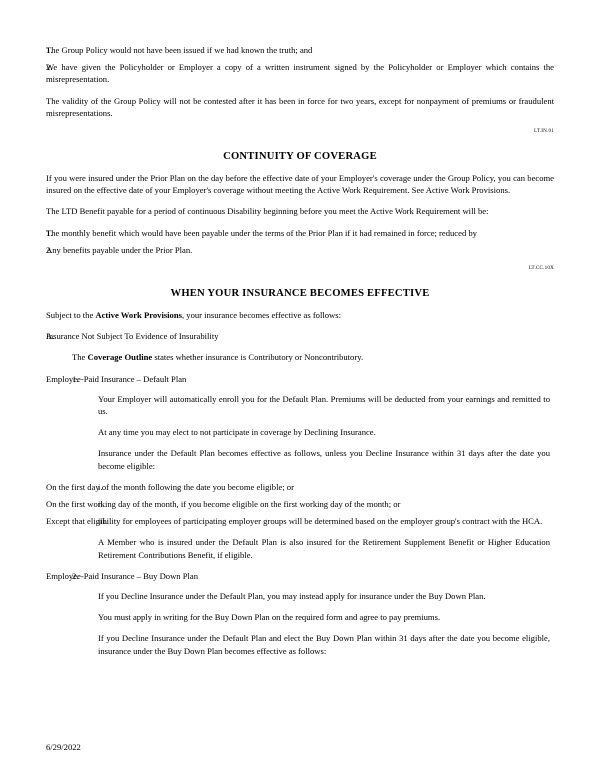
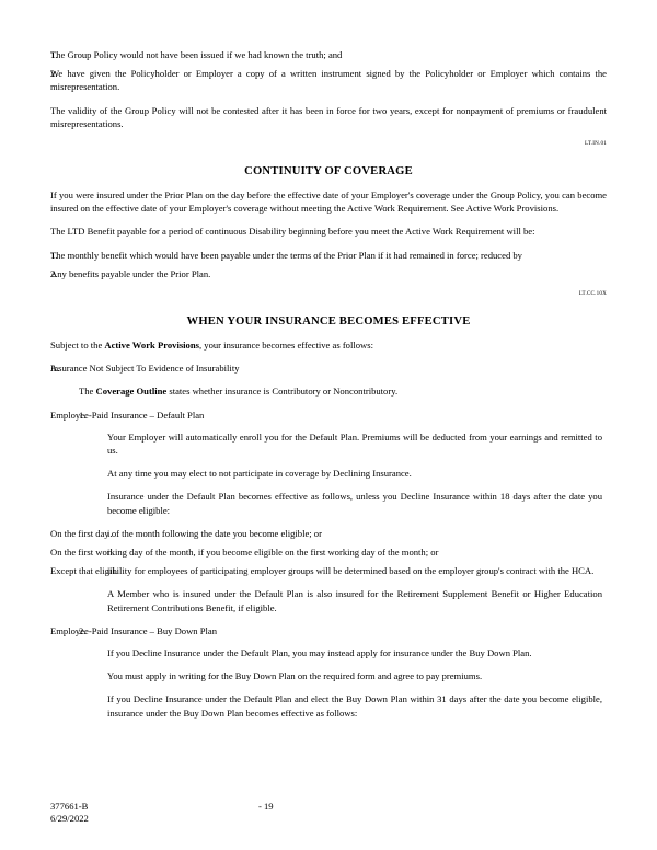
  1.
  The Group Policy would not have been issued if we had known the truth; and
  2.
  We have given the Policyholder or Employer a copy of a written instrument signed by the Policyholder or Employer which contains the misrepresentation.
  The validity of the Group Policy will not be contested after it has been in force for two years, except for nonpayment of premiums or fraudulent misrepresentations.
  CONTINUITY OF COVERAGE
  If you were insured under the Prior Plan on the day before the effective date of your Employer's coverage under the Group Policy, you can become insured on the effective date of your Employer's coverage without meeting the Active Work Requirement. See Active Work Provisions.
  The LTD Benefit payable for a period of continuous Disability beginning before you meet the Active Work Requirement will be:
  1.
  The monthly benefit which would have been payable under the terms of the Prior Plan if it had remained in force; reduced by
  2.
  Any benefits payable under the Prior Plan.
  WHEN YOUR INSURANCE BECOMES EFFECTIVE
  Subject to the Active Work Provisions, your insurance becomes effective as follows:
  A.
  Insurance Not Subject To Evidence of Insurability
  The Coverage Outline states whether insurance is Contributory or Noncontributory.
  1.
  Employee-Paid Insurance – Default Plan
  Your Employer will automatically enroll you for the Default Plan. Premiums will be deducted from your earnings and remitted to us.
  At any time you may elect to not participate in coverage by Declining Insurance.
- Insurance under the Default Plan becomes effective as follows, unless you Decline Insurance within 31 days after the date you become eligible:
+ Insurance under the Default Plan becomes effective as follows, unless you Decline Insurance within 18 days after the date you become eligible:
  i.
  On the first day of the month following the date you become eligible; or
  ii.
  On the first working day of the month, if you become eligible on the first working day of the month; or
  iii.
  Except that eligibility for employees of participating employer groups will be determined based on the employer group's contract with the HCA.
  A Member who is insured under the Default Plan is also insured for the Retirement Supplement Benefit or Higher Education Retirement Contributions Benefit, if eligible.
  2.
  Employee-Paid Insurance – Buy Down Plan
  If you Decline Insurance under the Default Plan, you may instead apply for insurance under the Buy Down Plan.
  You must apply in writing for the Buy Down Plan on the required form and agree to pay premiums.
  If you Decline Insurance under the Default Plan and elect the Buy Down Plan within 31 days after the date you become eligible, insurance under the Buy Down Plan becomes effective as follows:
+ 377661-B
+ - 19
  6/29/2022
